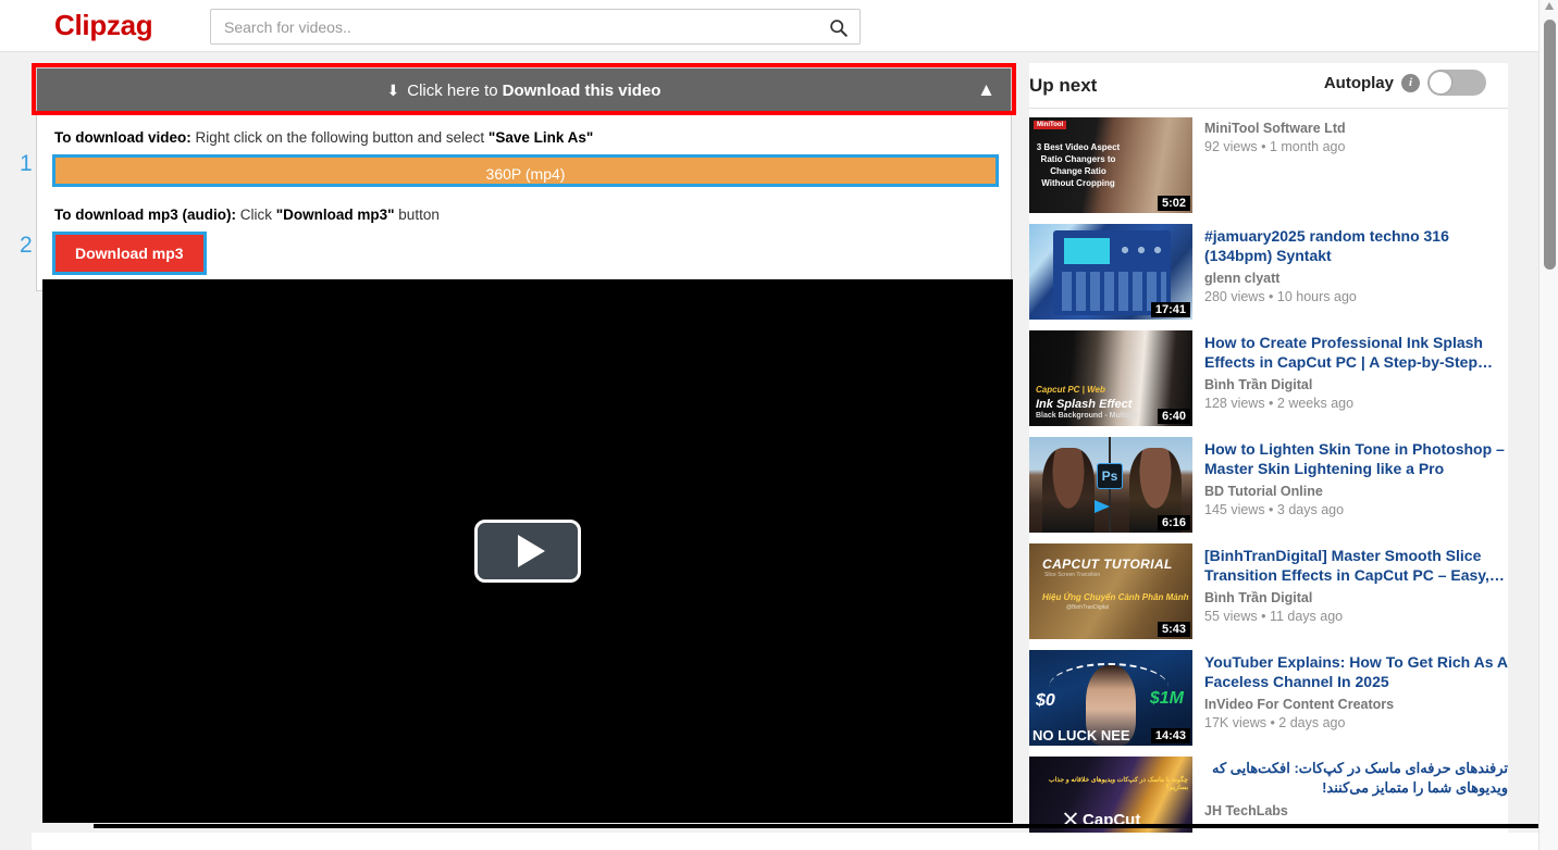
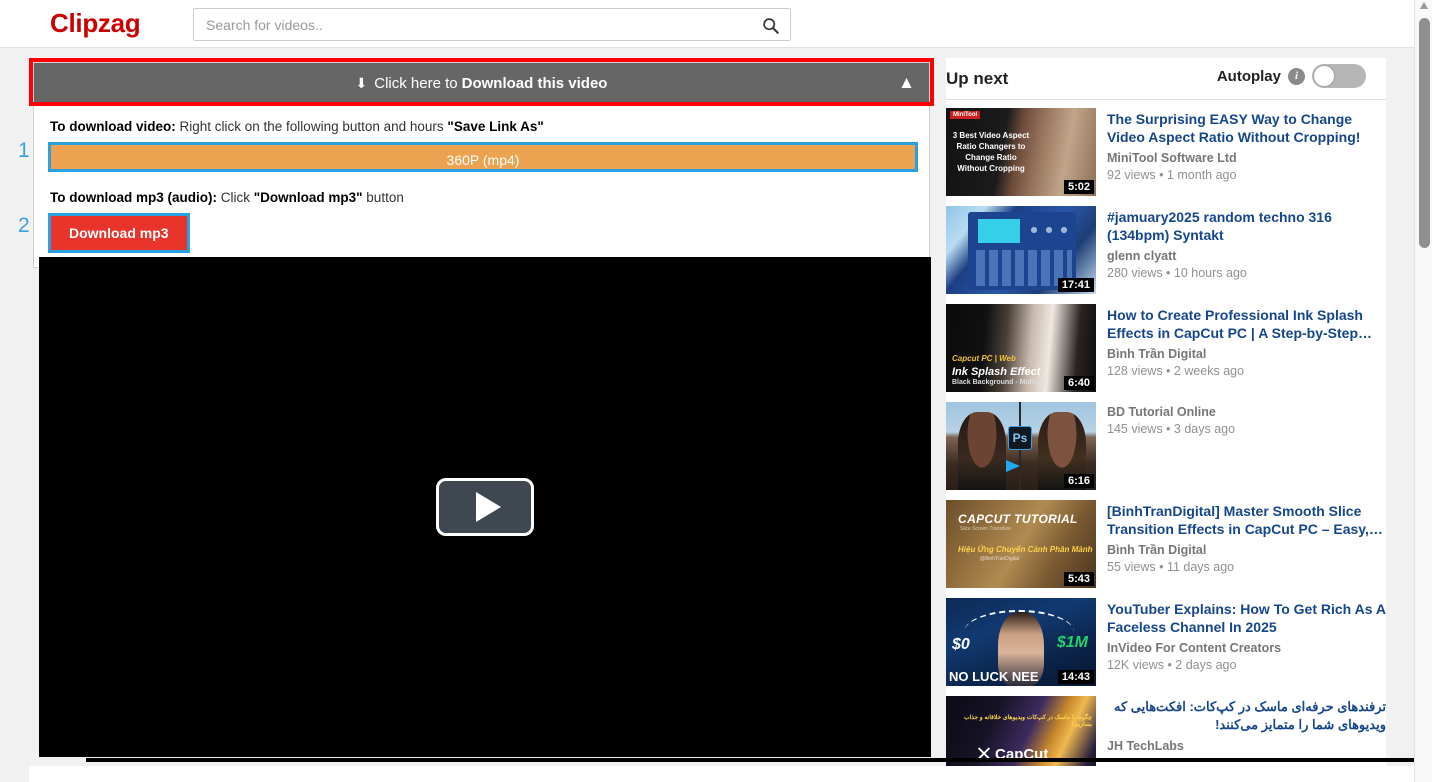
  Clipzag
  Search for videos..
  ⬇
  Click here to
  Download this video
  ▲
- To download video: Right click on the following button and select "Save Link As"
+ To download video: Right click on the following button and hours "Save Link As"
  360P (mp4)
  To download mp3 (audio): Click "Download mp3" button
  Download mp3
  1
  2
  Up next
  Autoplay
  i
  3 Best Video Aspect Ratio Changers to Change Ratio Without Cropping
  5:02
+ The Surprising EASY Way to Change Video Aspect Ratio Without Cropping!
  MiniTool Software Ltd
  92 views • 1 month ago
  17:41
  #jamuary2025 random techno 316 (134bpm) Syntakt
  glenn clyatt
  280 views • 10 hours ago
  Capcut PC | Web
  Ink Splash Effect
  6:40
  How to Create Professional Ink Splash Effects in CapCut PC | A Step-by-Step…
  Bình Trần Digital
  128 views • 2 weeks ago
  Ps
  6:16
- How to Lighten Skin Tone in Photoshop – Master Skin Lightening like a Pro
  BD Tutorial Online
  145 views • 3 days ago
  CAPCUT TUTORIAL
  Hiệu Ứng Chuyển Cảnh Phân Mảnh
  5:43
  [BinhTranDigital] Master Smooth Slice Transition Effects in CapCut PC – Easy,…
  Bình Trần Digital
  55 views • 11 days ago
  $0
  $1M
  NO LUCK NEE
  14:43
  YouTuber Explains: How To Get Rich As A Faceless Channel In 2025
  InVideo For Content Creators
- 17K views • 2 days ago
+ 12K views • 2 days ago
  ⨉
  CapCut
  ترفندهای حرفه‌ای ماسک در کپ‌کات: افکت‌هایی که ویدیوهای شما را متمایز میکنند!
  JH TechLabs
